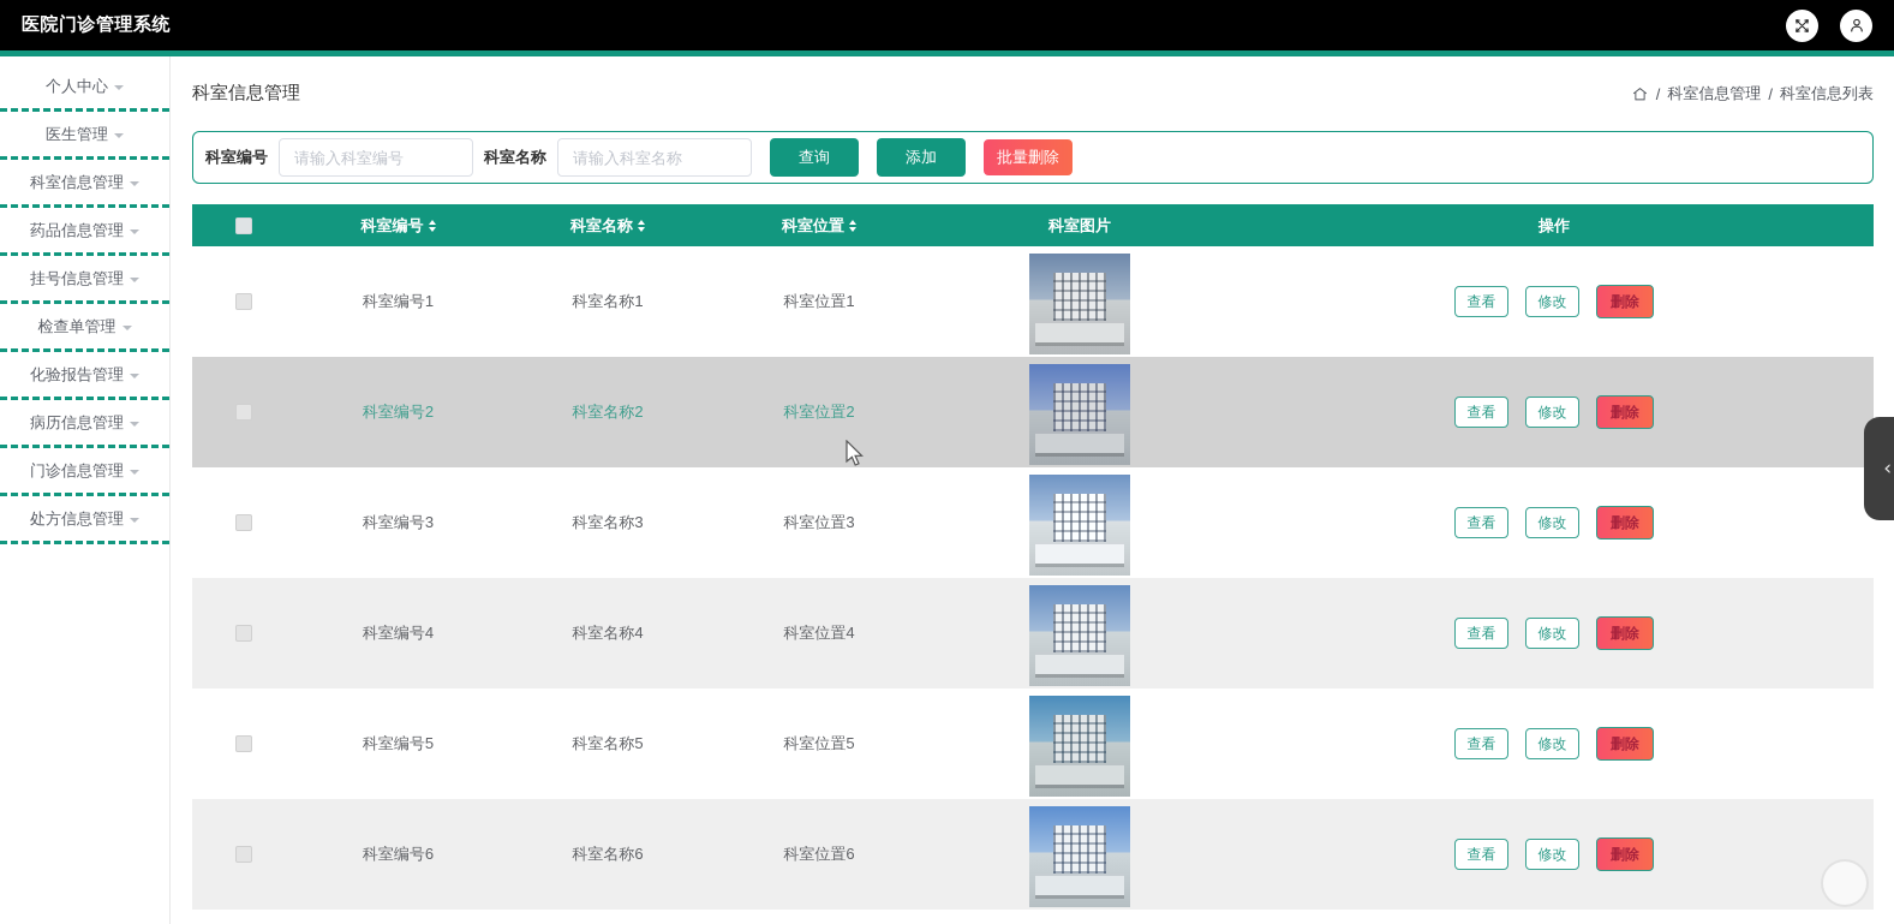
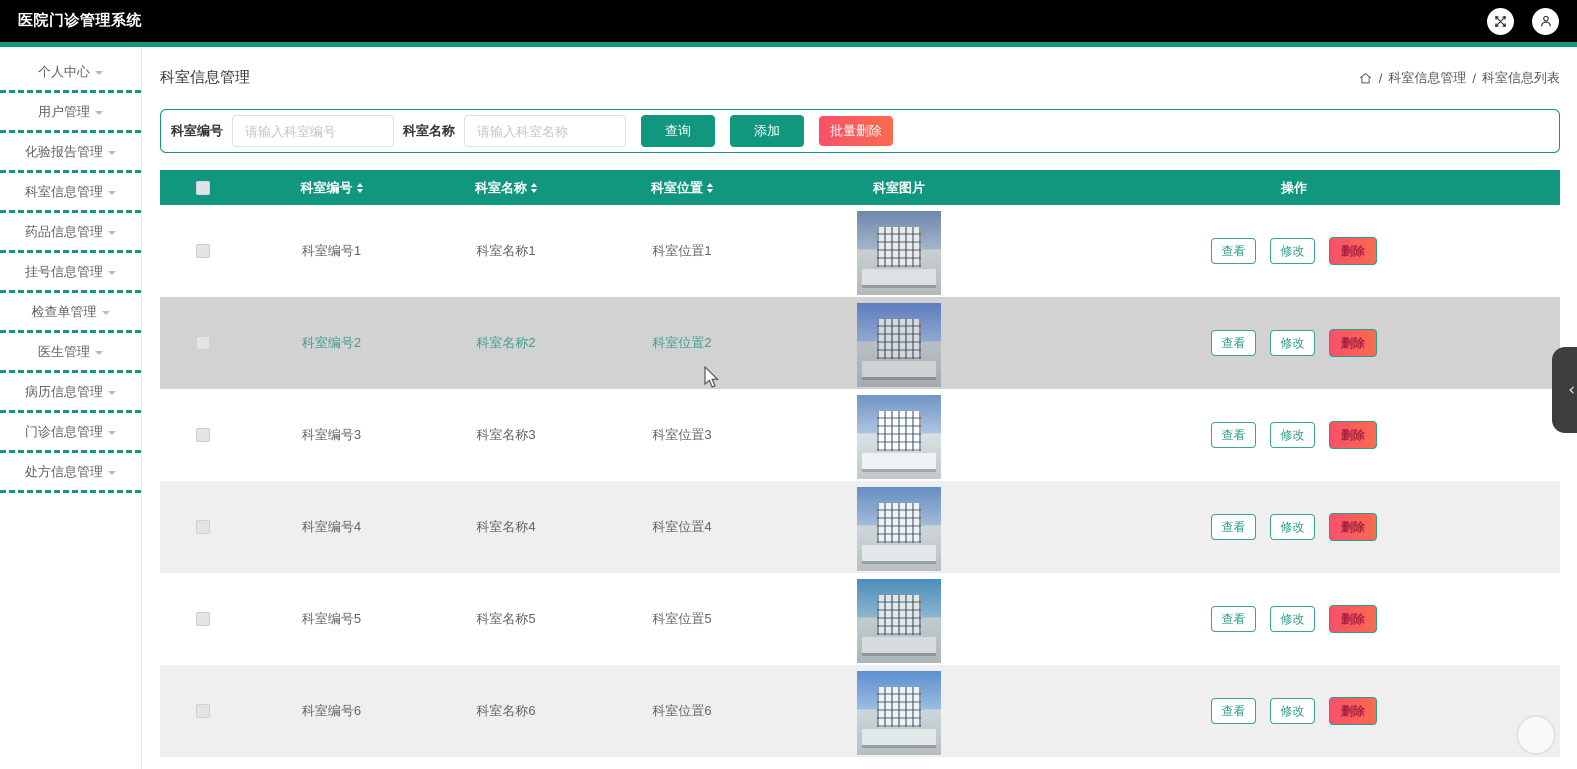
  医院门诊管理系统
  个人中心
+ 用户管理
- 医生管理
+ 化验报告管理
  科室信息管理
  药品信息管理
  挂号信息管理
  检查单管理
- 化验报告管理
+ 医生管理
  病历信息管理
  门诊信息管理
  处方信息管理
  科室信息管理
  /
  科室信息管理
  /
  科室信息列表
  科室编号
  请输入科室编号
  科室名称
  请输入科室名称
  查询
  添加
  批量删除
  科室编号
  科室名称
  科室位置
  科室图片
  操作
  科室编号1
  科室名称1
  科室位置1
  查看
  修改
  删除
  科室编号2
  科室名称2
  科室位置2
  查看
  修改
  删除
  科室编号3
  科室名称3
  科室位置3
  查看
  修改
  删除
  科室编号4
  科室名称4
  科室位置4
  查看
  修改
  删除
  科室编号5
  科室名称5
  科室位置5
  查看
  修改
  删除
  科室编号6
  科室名称6
  科室位置6
  查看
  修改
  删除
  ‹
